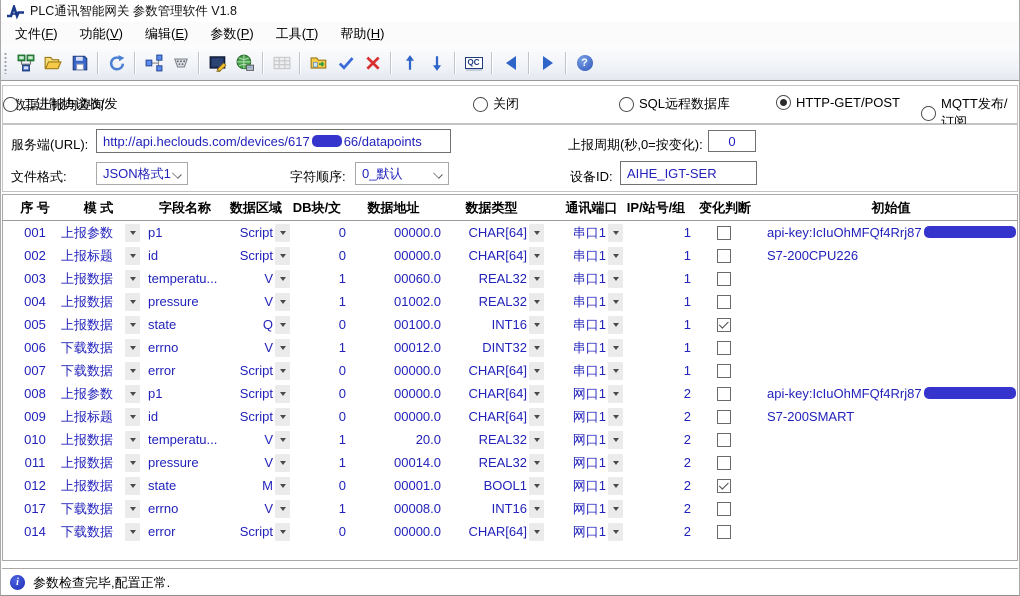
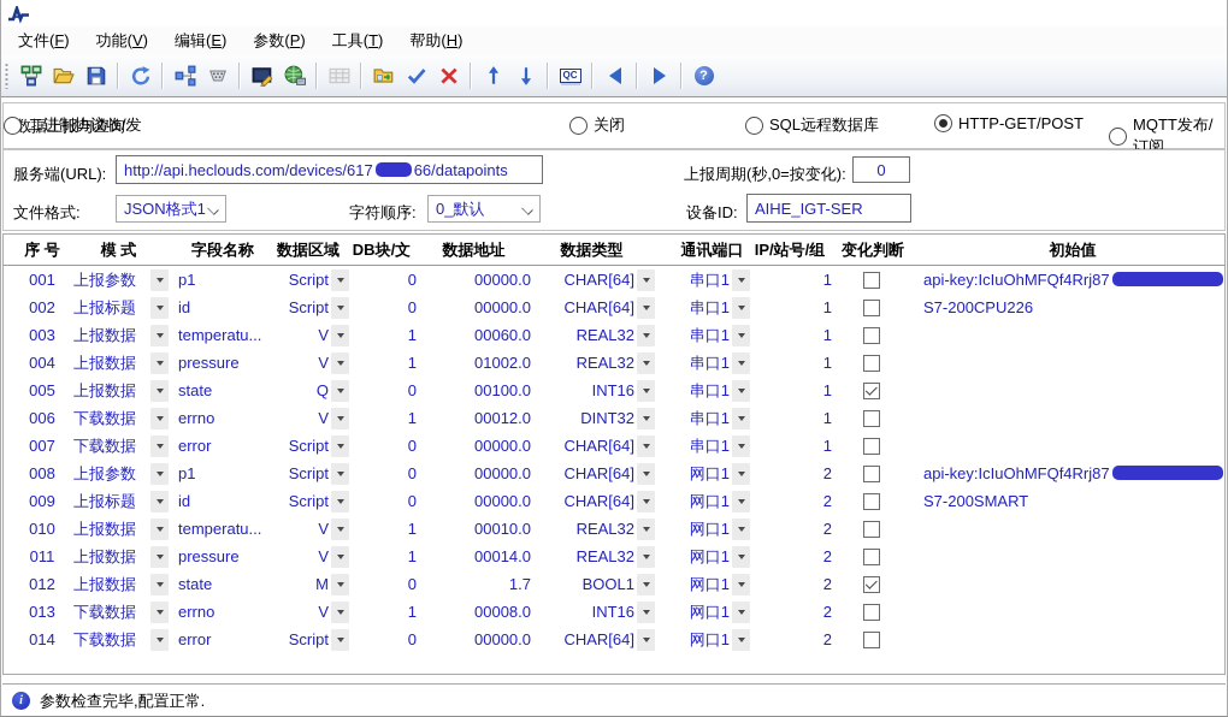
- PLC通讯智能网关 参数管理软件 V1.8
  文件(F)
  功能(V)
  编辑(E)
  参数(P)
  工具(T)
  帮助(H)
  QC
  ?
  数据上报与查询:
  关闭
  SQL远程数据库
  HTTP-GET/POST
  MQTT发布/订阅
  二进制协议收/发
  服务端(URL):
  http://api.heclouds.com/devices/617
  66/datapoints
  上报周期(秒,0=按变化):
  0
  文件格式:
  JSON格式1
  字符顺序:
  0_默认
  设备ID:
  AIHE_IGT-SER
  序 号
  模 式
  字段名称
  数据区域
  DB块/文
  数据地址
  数据类型
  通讯端口
  IP/站号/组
  变化判断
  初始值
  001
  上报参数
  p1
  Script
  0
  00000.0
  CHAR[64]
  串口1
  1
  api-key:IcIuOhMFQf4Rrj87
  002
  上报标题
  id
  Script
  0
  00000.0
  CHAR[64]
  串口1
  1
  S7-200CPU226
  003
  上报数据
  temperatu...
  V
  1
  00060.0
  REAL32
  串口1
  1
  004
  上报数据
  pressure
  V
  1
  01002.0
  REAL32
  串口1
  1
  005
  上报数据
  state
  Q
  0
  00100.0
  INT16
  串口1
  1
  006
  下载数据
  errno
  V
  1
  00012.0
  DINT32
  串口1
  1
  007
  下载数据
  error
  Script
  0
  00000.0
  CHAR[64]
  串口1
  1
  008
  上报参数
  p1
  Script
  0
  00000.0
  CHAR[64]
  网口1
  2
  api-key:IcIuOhMFQf4Rrj87
  009
  上报标题
  id
  Script
  0
  00000.0
  CHAR[64]
  网口1
  2
  S7-200SMART
  010
  上报数据
  temperatu...
  V
  1
- 20.0
+ 00010.0
  REAL32
  网口1
  2
  011
  上报数据
  pressure
  V
  1
  00014.0
  REAL32
  网口1
  2
  012
  上报数据
  state
  M
  0
- 00001.0
+ 1.7
  BOOL1
  网口1
  2
- 017
+ 013
  下载数据
  errno
  V
  1
  00008.0
  INT16
  网口1
  2
  014
  下载数据
  error
  Script
  0
  00000.0
  CHAR[64]
  网口1
  2
  i
  参数检查完毕,配置正常.
